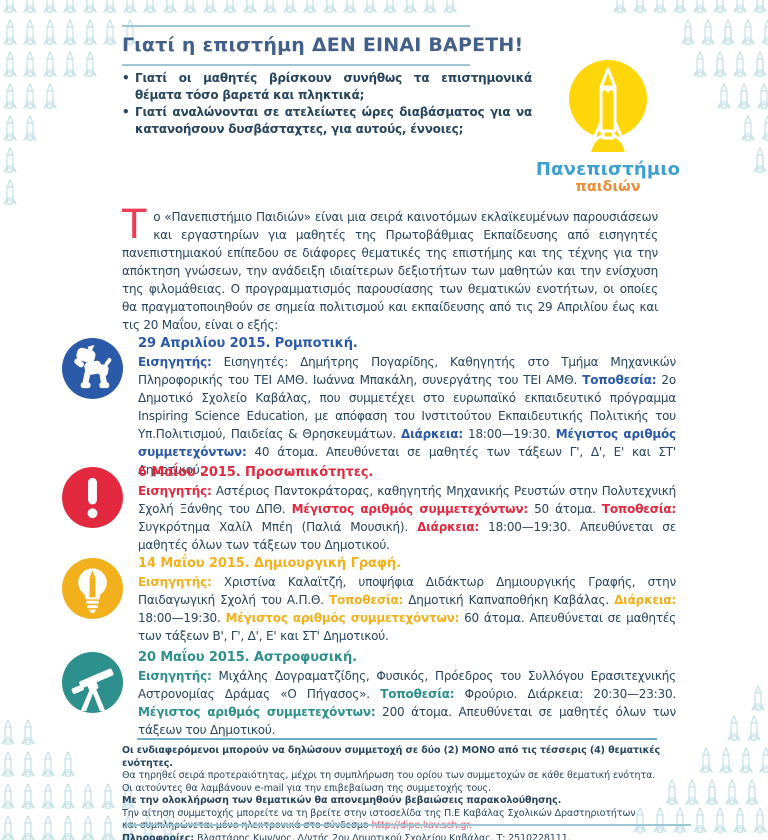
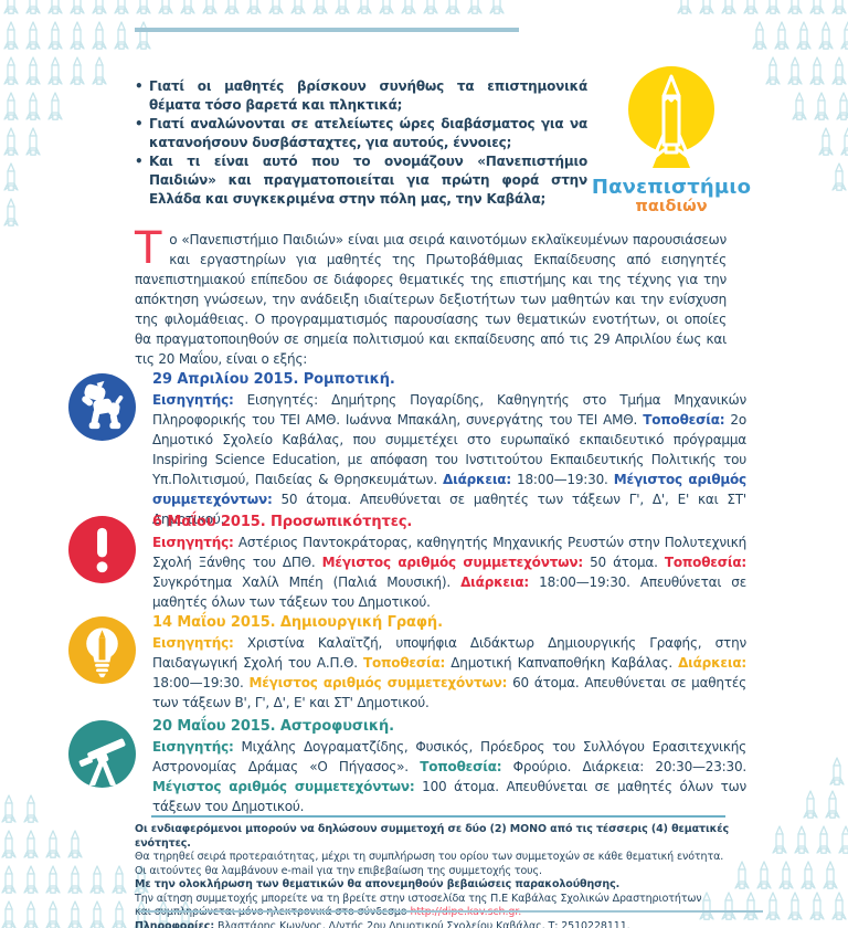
- Γιατί η επιστήμη ΔΕΝ ΕΙΝΑΙ ΒΑΡΕΤΗ!
  Γιατί οι μαθητές βρίσκουν συνήθως τα επιστημονικά θέματα τόσο βαρετά και πληκτικά;
  Γιατί αναλώνονται σε ατελείωτες ώρες διαβάσματος για να κατανοήσουν δυσβάσταχτες, για αυτούς, έννοιες;
+ Και τι είναι αυτό που το ονομάζουν «Πανεπιστήμιο Παιδιών» και πραγματοποιείται για πρώτη φορά στην Ελλάδα και συγκεκριμένα στην πόλη μας, την Καβάλα;
  Πανεπιστήμιο
  παιδιών
  Τ
  ο «Πανεπιστήμιο Παιδιών» είναι μια σειρά καινοτόμων εκλαϊκευμένων παρουσιάσεων και εργαστηρίων για μαθητές της Πρωτοβάθμιας Εκπαίδευσης από εισηγητές πανεπιστημιακού επίπεδου σε διάφορες θεματικές της επιστήμης και της τέχνης για την απόκτηση γνώσεων, την ανάδειξη ιδιαίτερων δεξιοτήτων των μαθητών και την ενίσχυση της φιλομάθειας. Ο προγραμματισμός παρουσίασης των θεματικών ενοτήτων, οι οποίες θα πραγματοποιηθούν σε σημεία πολιτισμού και εκπαίδευσης από τις 29 Απριλίου έως και τις 20 Μαΐου, είναι ο εξής:
  29 Απριλίου 2015. Ρομποτική.
- Εισηγητής: Εισηγητές: Δημήτρης Πογαρίδης, Καθηγητής στο Τμήμα Μηχανικών Πληροφορικής του ΤΕΙ ΑΜΘ. Ιωάννα Μπακάλη, συνεργάτης του ΤΕΙ ΑΜΘ. Τοποθεσία: 2ο Δημοτικό Σχολείο Καβάλας, που συμμετέχει στο ευρωπαϊκό εκπαιδευτικό πρόγραμμα Inspiring Science Education, με απόφαση του Ινστιτούτου Εκπαιδευτικής Πολιτικής του Υπ.Πολιτισμού, Παιδείας & Θρησκευμάτων. Διάρκεια: 18:00—19:30. Μέγιστος αριθμός συμμετεχόντων: 40 άτομα. Απευθύνεται σε μαθητές των τάξεων Γ', Δ', Ε' και ΣΤ' Δημοτικού.
+ Εισηγητής: Εισηγητές: Δημήτρης Πογαρίδης, Καθηγητής στο Τμήμα Μηχανικών Πληροφορικής του ΤΕΙ ΑΜΘ. Ιωάννα Μπακάλη, συνεργάτης του ΤΕΙ ΑΜΘ. Τοποθεσία: 2ο Δημοτικό Σχολείο Καβάλας, που συμμετέχει στο ευρωπαϊκό εκπαιδευτικό πρόγραμμα Inspiring Science Education, με απόφαση του Ινστιτούτου Εκπαιδευτικής Πολιτικής του Υπ.Πολιτισμού, Παιδείας & Θρησκευμάτων. Διάρκεια: 18:00—19:30. Μέγιστος αριθμός συμμετεχόντων: 50 άτομα. Απευθύνεται σε μαθητές των τάξεων Γ', Δ', Ε' και ΣΤ' Δημοτικού.
  6 Μαΐου 2015. Προσωπικότητες.
  Εισηγητής: Αστέριος Παντοκράτορας, καθηγητής Μηχανικής Ρευστών στην Πολυτεχνική Σχολή Ξάνθης του ΔΠΘ. Μέγιστος αριθμός συμμετεχόντων: 50 άτομα. Τοποθεσία: Συγκρότημα Χαλίλ Μπέη (Παλιά Μουσική). Διάρκεια: 18:00—19:30. Απευθύνεται σε μαθητές όλων των τάξεων του Δημοτικού.
  14 Μαΐου 2015. Δημιουργική Γραφή.
  Εισηγητής: Χριστίνα Καλαϊτζή, υποψήφια Διδάκτωρ Δημιουργικής Γραφής, στην Παιδαγωγική Σχολή του Α.Π.Θ. Τοποθεσία: Δημοτική Καπναποθήκη Καβάλας. Διάρκεια: 18:00—19:30. Μέγιστος αριθμός συμμετεχόντων: 60 άτομα. Απευθύνεται σε μαθητές των τάξεων Β', Γ', Δ', Ε' και ΣΤ' Δημοτικού.
  20 Μαΐου 2015. Αστροφυσική.
- Εισηγητής: Μιχάλης Δογραματζίδης, Φυσικός, Πρόεδρος του Συλλόγου Ερασιτεχνικής Αστρονομίας Δράμας «Ο Πήγασος». Τοποθεσία: Φρούριο. Διάρκεια: 20:30—23:30. Μέγιστος αριθμός συμμετεχόντων: 200 άτομα. Απευθύνεται σε μαθητές όλων των τάξεων του Δημοτικού.
+ Εισηγητής: Μιχάλης Δογραματζίδης, Φυσικός, Πρόεδρος του Συλλόγου Ερασιτεχνικής Αστρονομίας Δράμας «Ο Πήγασος». Τοποθεσία: Φρούριο. Διάρκεια: 20:30—23:30. Μέγιστος αριθμός συμμετεχόντων: 100 άτομα. Απευθύνεται σε μαθητές όλων των τάξεων του Δημοτικού.
  Οι ενδιαφερόμενοι μπορούν να δηλώσουν συμμετοχή σε δύο (2) ΜΟΝΟ από τις τέσσερις (4) θεματικές ενότητες.
  Θα τηρηθεί σειρά προτεραιότητας, μέχρι τη συμπλήρωση του ορίου των συμμετοχών σε κάθε θεματική ενότητα.
  Οι αιτούντες θα λαμβάνουν e-mail για την επιβεβαίωση της συμμετοχής τους.
  Με την ολοκλήρωση των θεματικών θα απονεμηθούν βεβαιώσεις παρακολούθησης.
  Την αίτηση συμμετοχής μπορείτε να τη βρείτε στην ιστοσελίδα της Π.Ε Καβάλας Σχολικών Δραστηριοτήτων
  Πληροφορίες: Βλαστάρης Κων/νος, Δ/ντής 2ου Δημοτικού Σχολείου Καβάλας, Τ: 2510228111.
